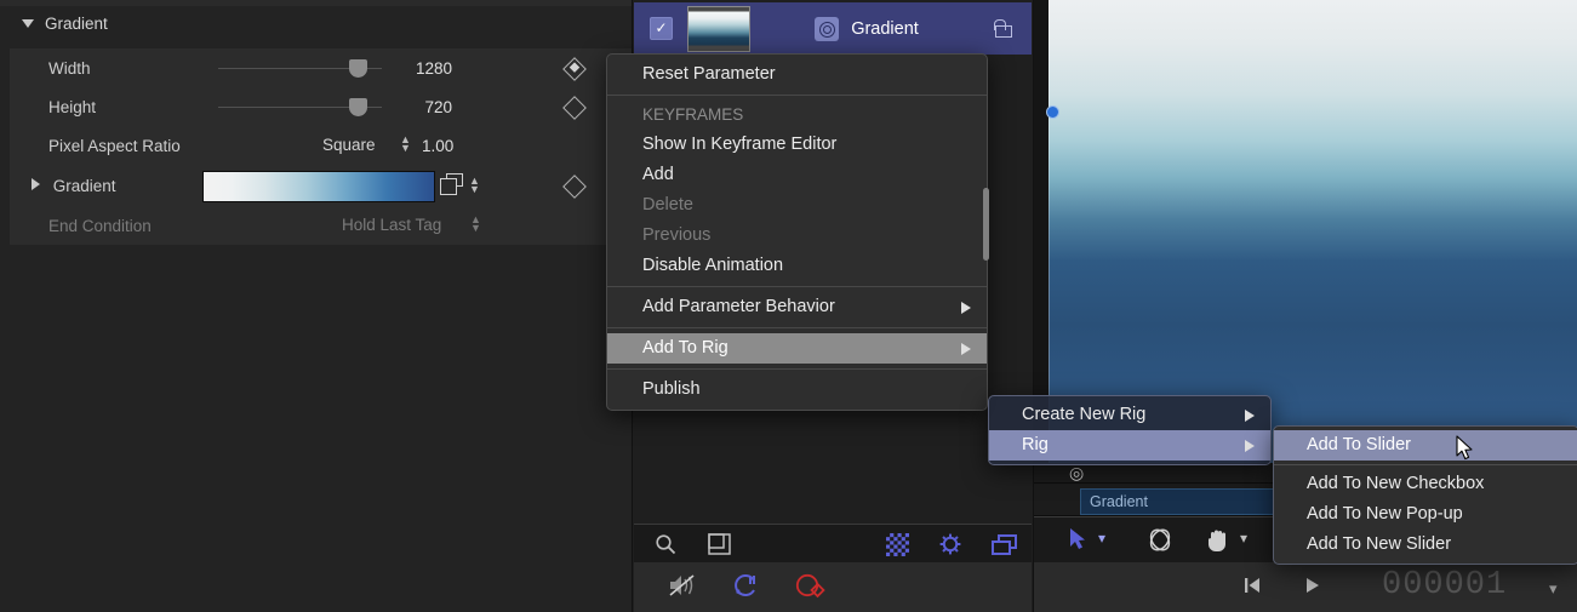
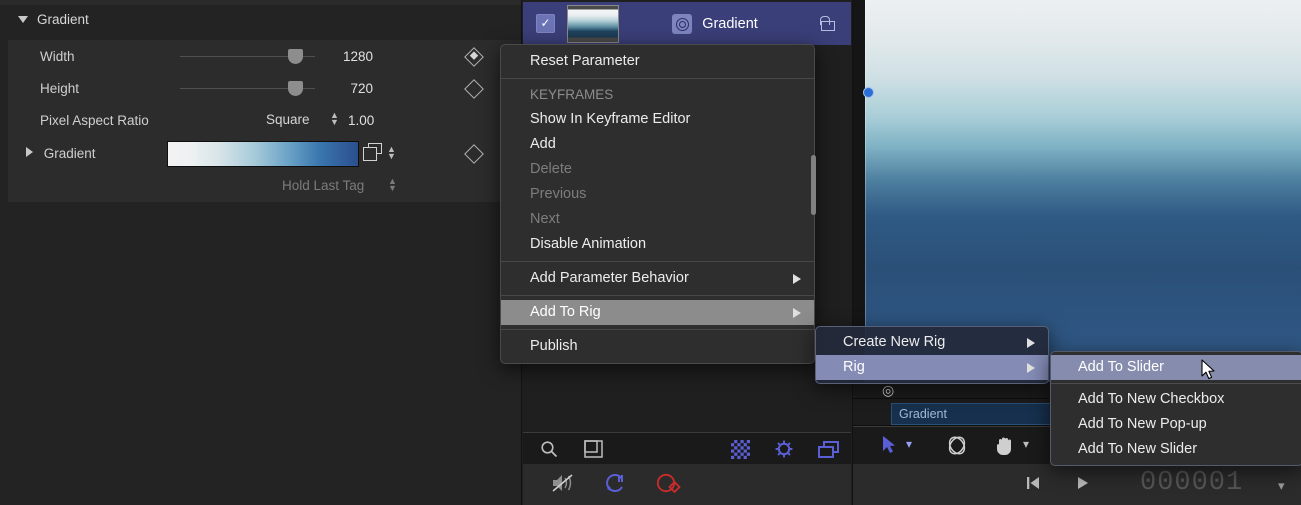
  Gradient
  Width
  1280
  Height
  720
  Pixel Aspect Ratio
  Square
  ▲
  ▼
  1.00
  Gradient
- End Condition
  Hold Last Tag
  ▲
  ▼
  ▲
  ▼
  ✓
  Gradient
  ◎
  Gradient
  ▾
  ▾
  000001
  ▾
  Reset Parameter
  KEYFRAMES
  Show In Keyframe Editor
  Add
  Delete
  Previous
+ Next
  Disable Animation
  Add Parameter Behavior
  Add To Rig
  Publish
  Create New Rig
  Rig
  Add To Slider
  Add To New Checkbox
  Add To New Pop-up
  Add To New Slider
